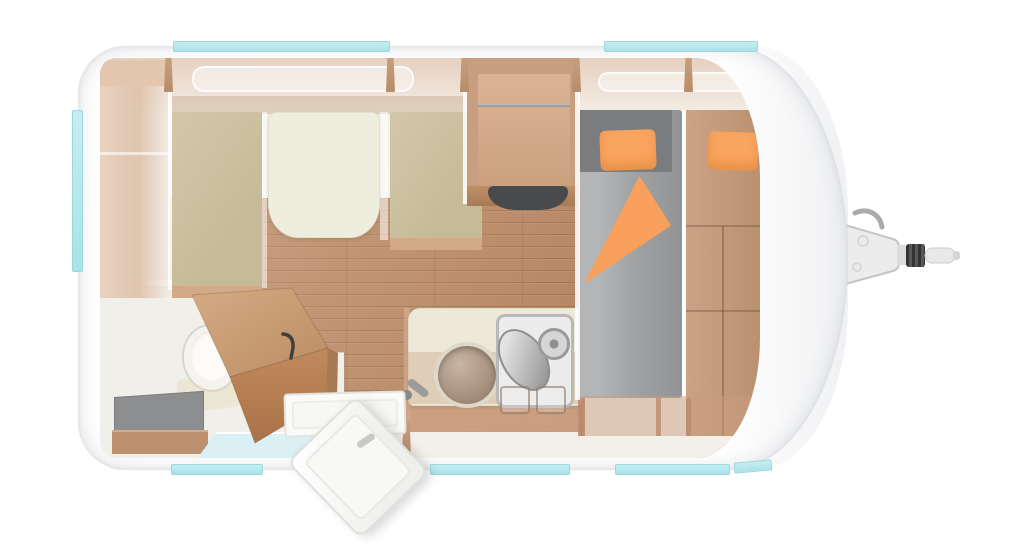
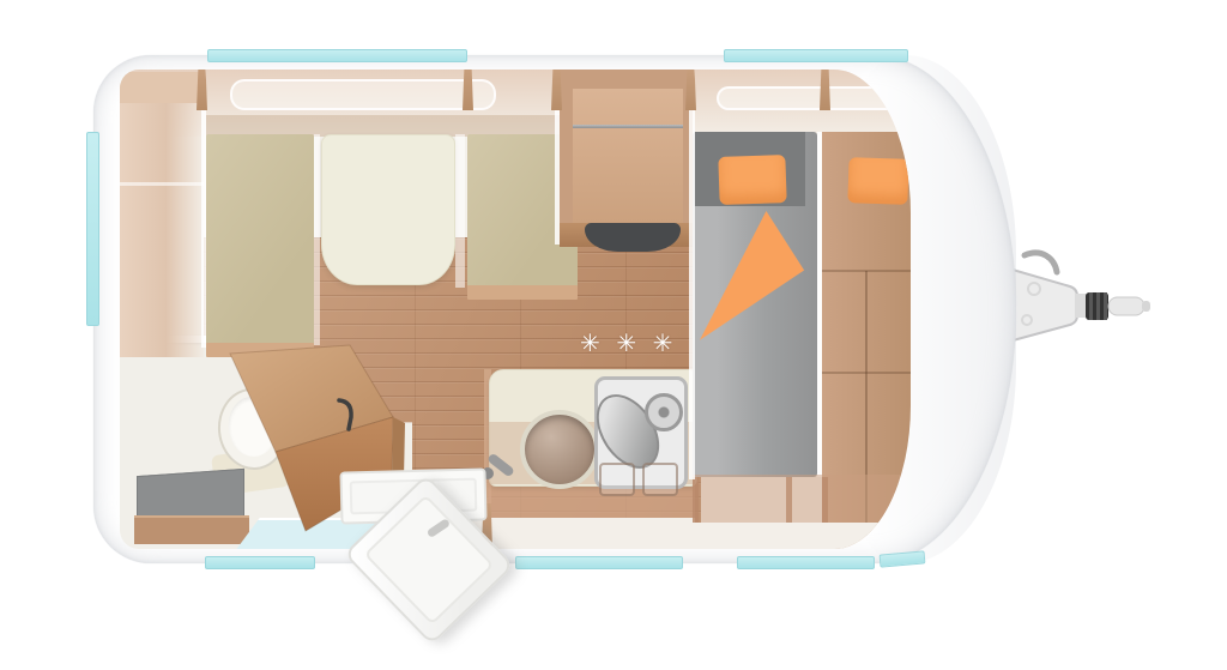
+ ✳ ✳ ✳
